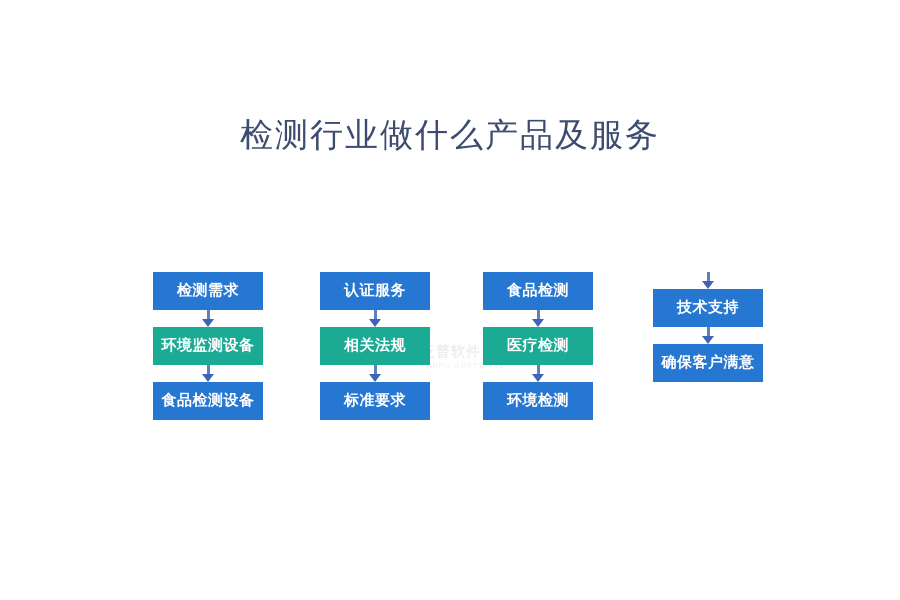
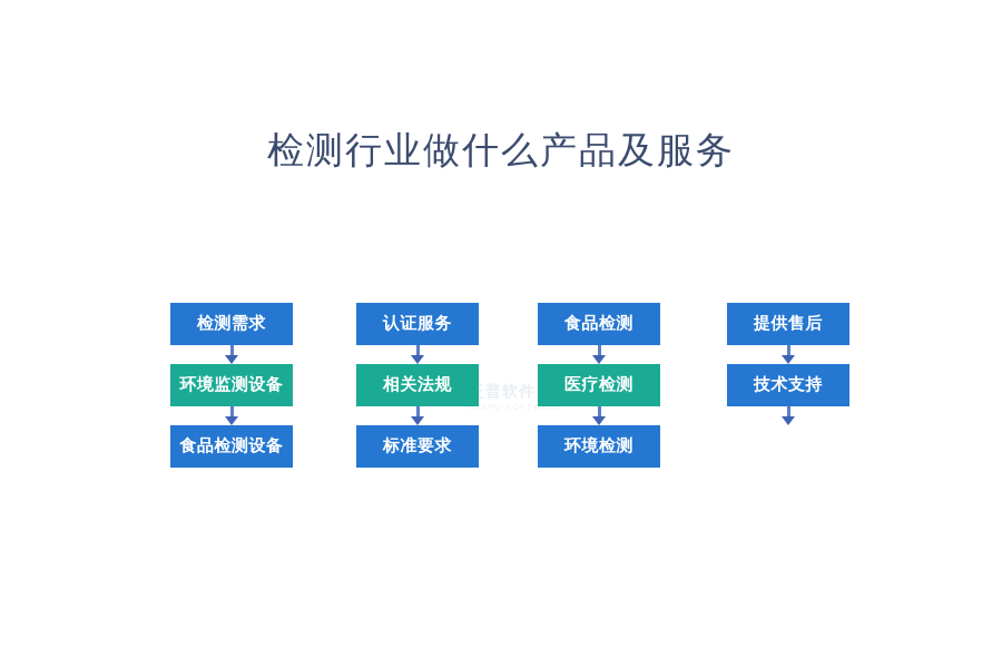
  检测行业做什么产品及服务
  检测需求
  环境监测设备
  食品检测设备
  认证服务
  相关法规
  标准要求
  食品检测
  医疗检测
  环境检测
+ 提供售后
  技术支持
- 确保客户满意
